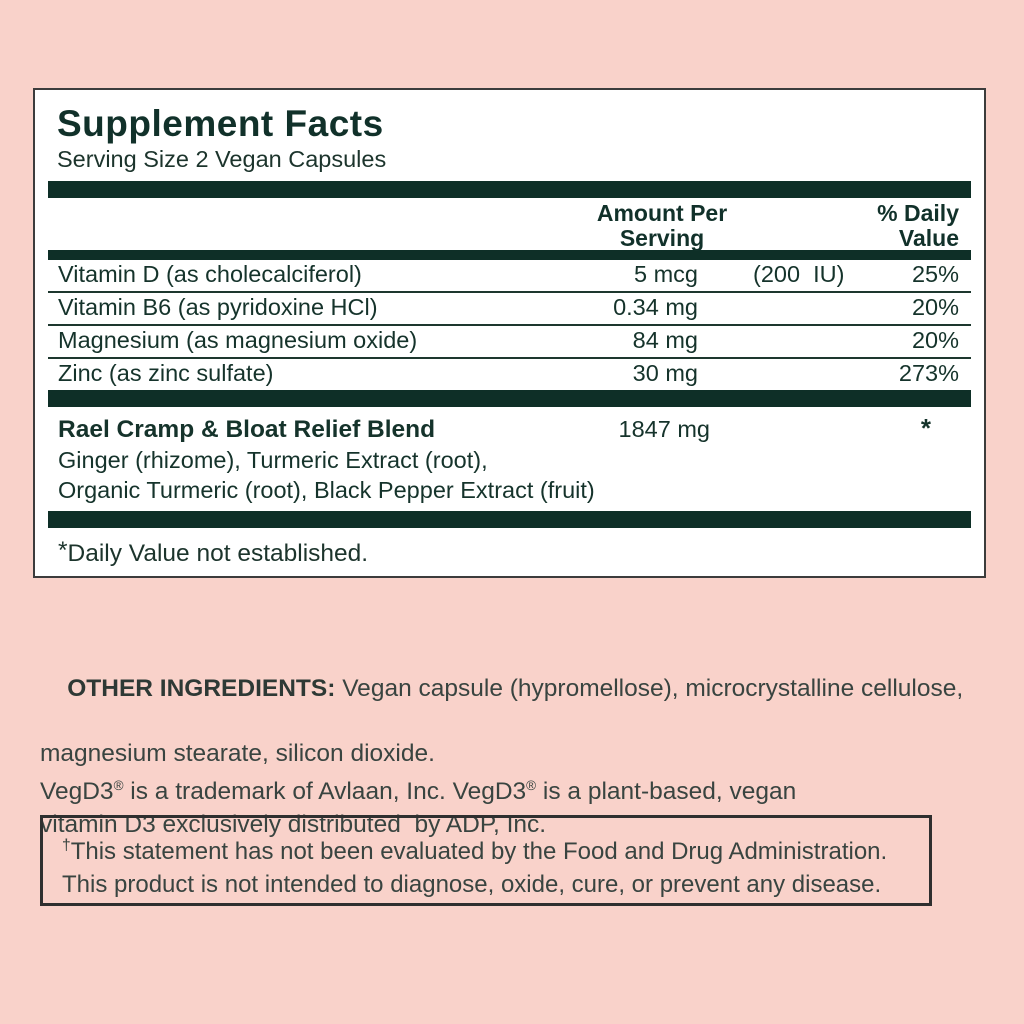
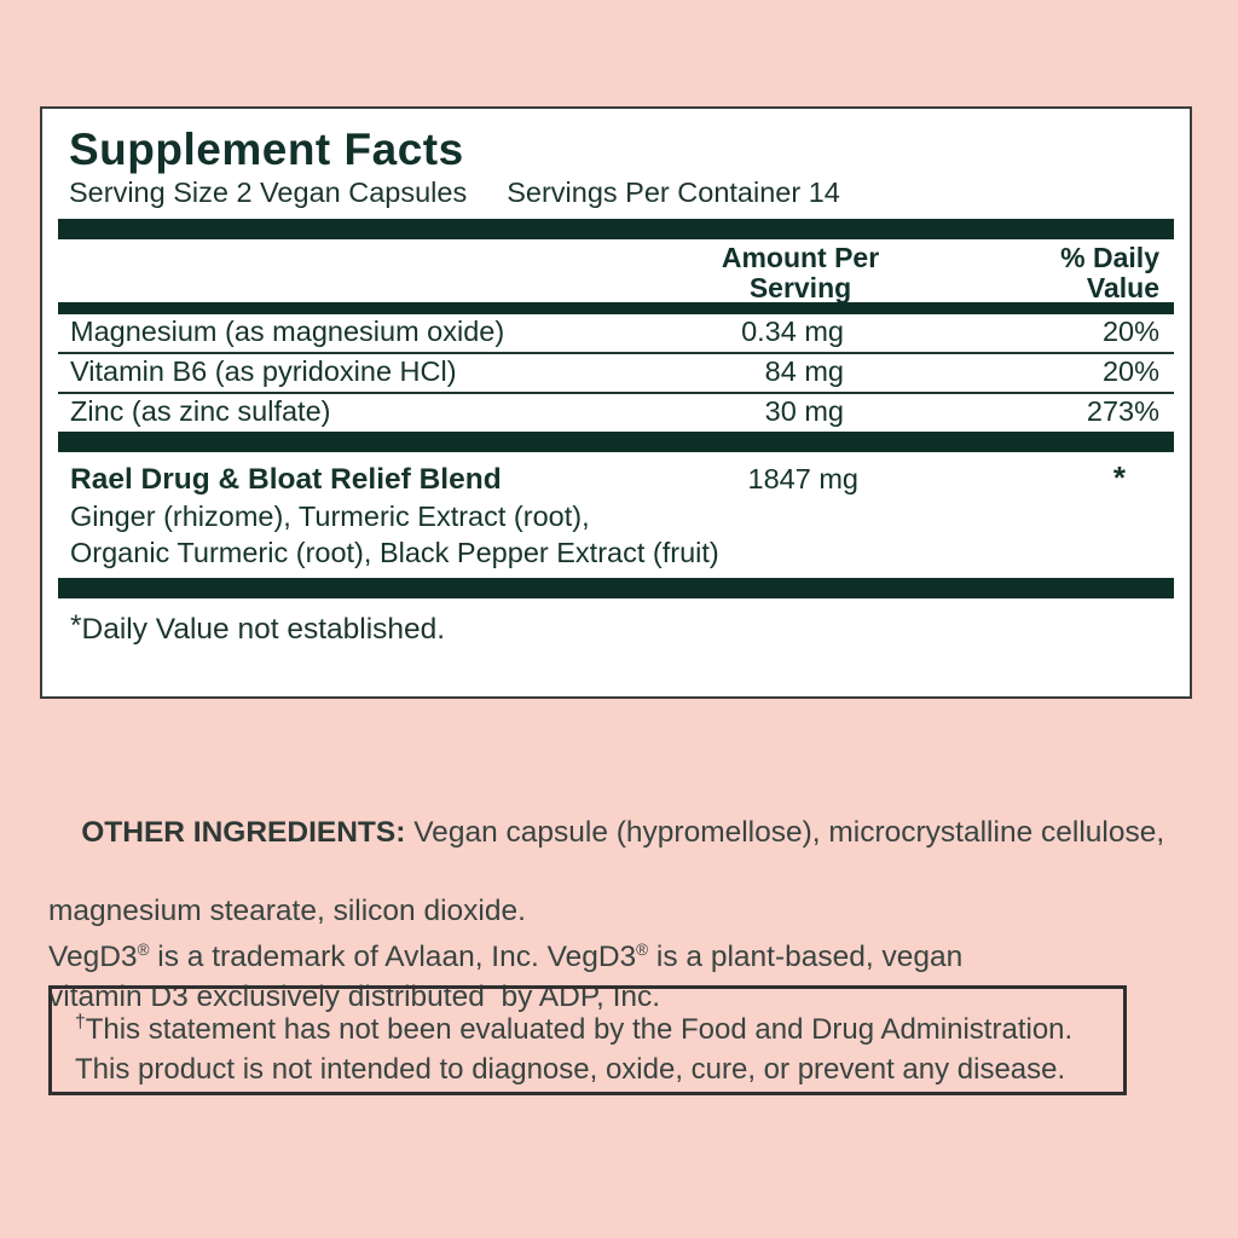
  Supplement Facts
  Serving Size 2 Vegan Capsules
+ Servings Per Container 14
  Amount Per
  Serving
  % Daily
  Value
- Vitamin D (as cholecalciferol)
- 5 mcg
- (200 IU)
- 25%
- Vitamin B6 (as pyridoxine HCl)
+ Magnesium (as magnesium oxide)
  0.34 mg
  20%
- Magnesium (as magnesium oxide)
+ Vitamin B6 (as pyridoxine HCl)
  84 mg
  20%
  Zinc (as zinc sulfate)
  30 mg
  273%
- Rael Cramp & Bloat Relief Blend
+ Rael Drug & Bloat Relief Blend
  1847 mg
  *
  Ginger (rhizome), Turmeric Extract (root),
  Organic Turmeric (root), Black Pepper Extract (fruit)
  *Daily Value not established.
  OTHER INGREDIENTS: Vegan capsule (hypromellose), microcrystalline cellulose,
  magnesium stearate, silicon dioxide.
  VegD3® is a trademark of Avlaan, Inc. VegD3® is a plant-based, vegan
  vitamin D3 exclusively distributed by ADP, Inc.
  †This statement has not been evaluated by the Food and Drug Administration.
  This product is not intended to diagnose, oxide, cure, or prevent any disease.
